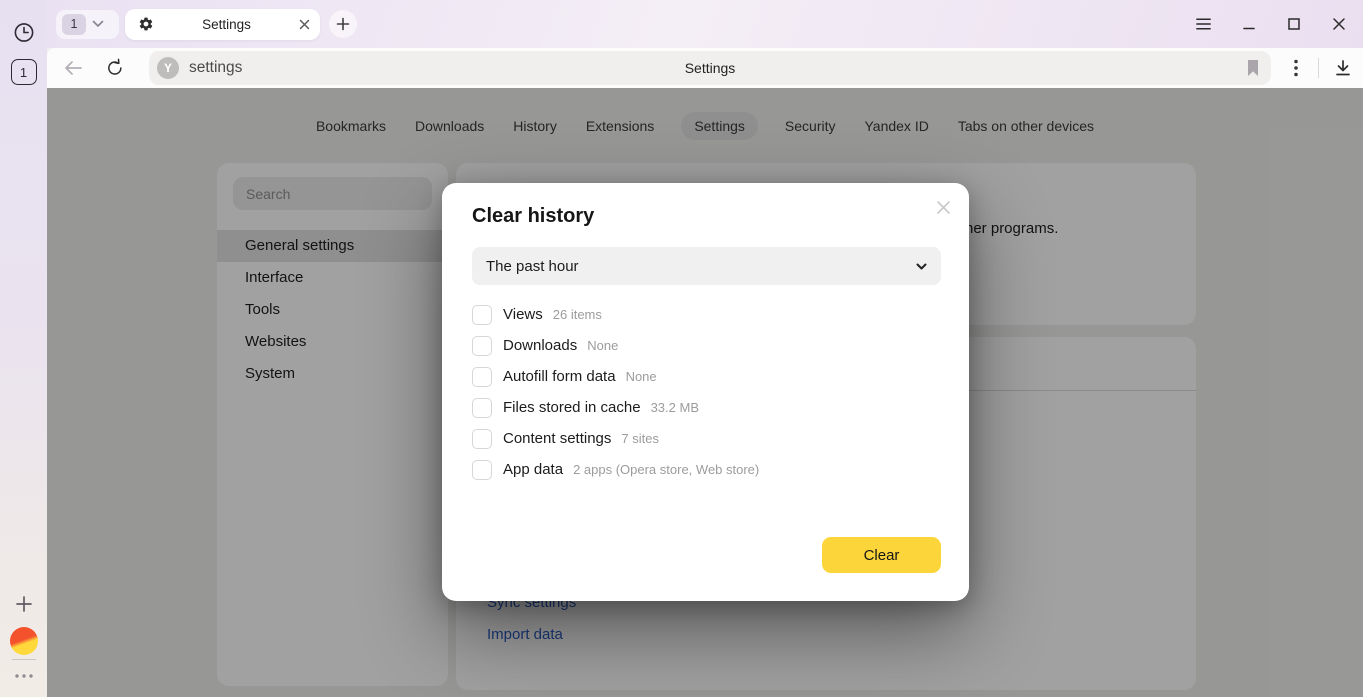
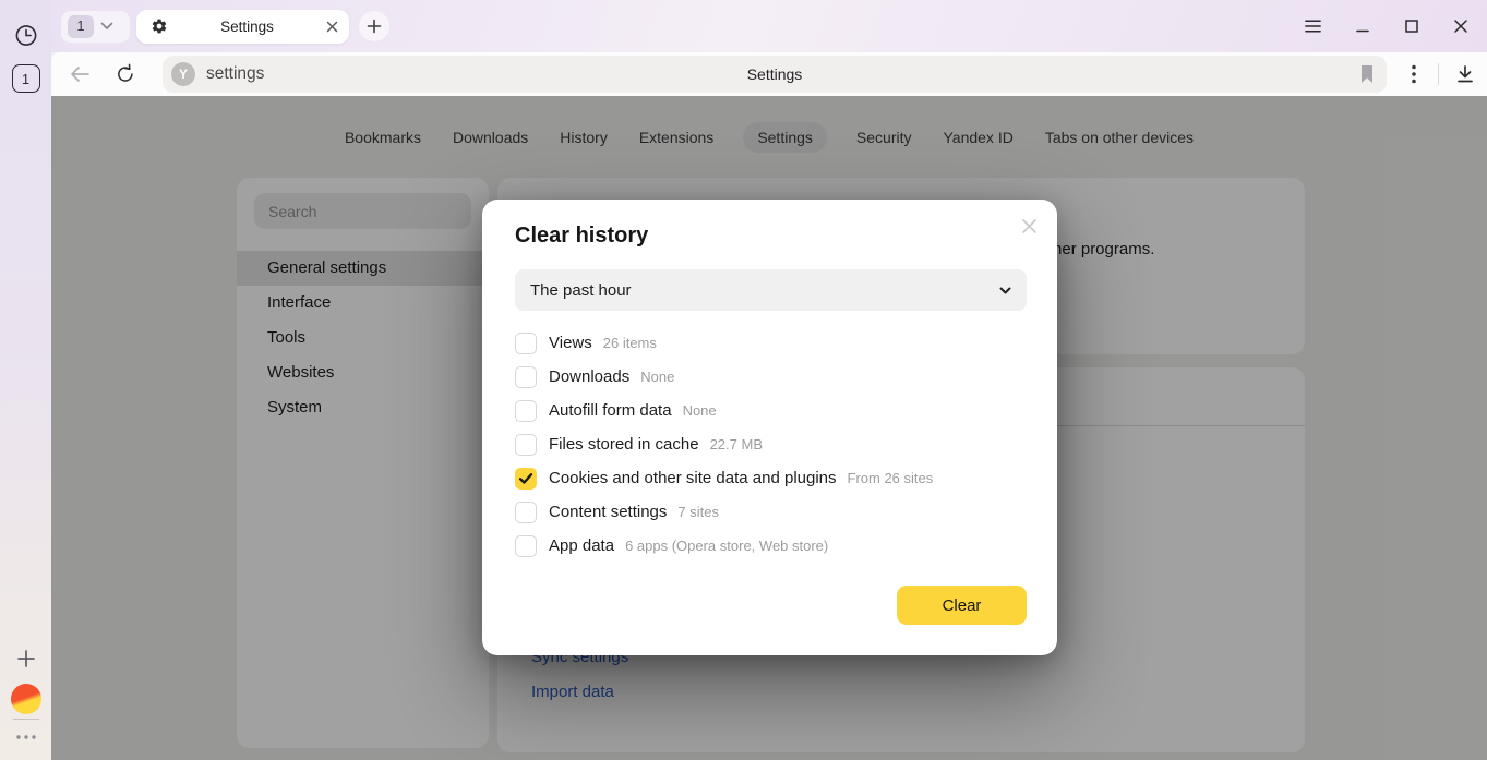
  1
  1
  Settings
  Y
  settings
  Settings
  Bookmarks
  Downloads
  History
  Extensions
  Settings
  Security
  Yandex ID
  Tabs on other devices
  Search
  General settings
  Interface
  Tools
  Websites
  System
  her programs.
  Sync settings
  Import data
  Clear history
  The past hour
  Views
  26 items
  Downloads
  None
  Autofill form data
  None
  Files stored in cache
- 33.2 MB
+ 22.7 MB
+ Cookies and other site data and plugins
+ From 26 sites
  Content settings
  7 sites
  App data
- 2 apps (Opera store, Web store)
+ 6 apps (Opera store, Web store)
  Clear
